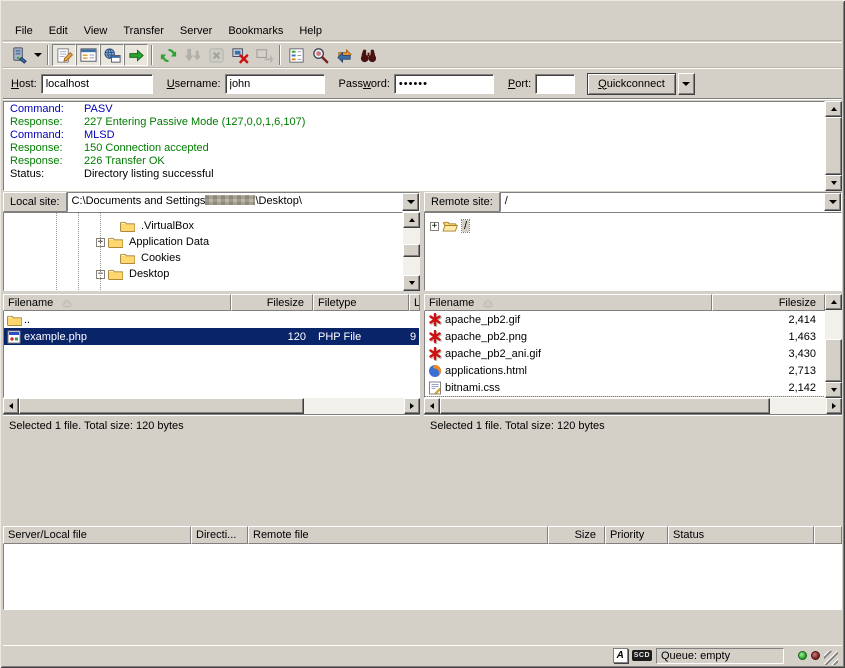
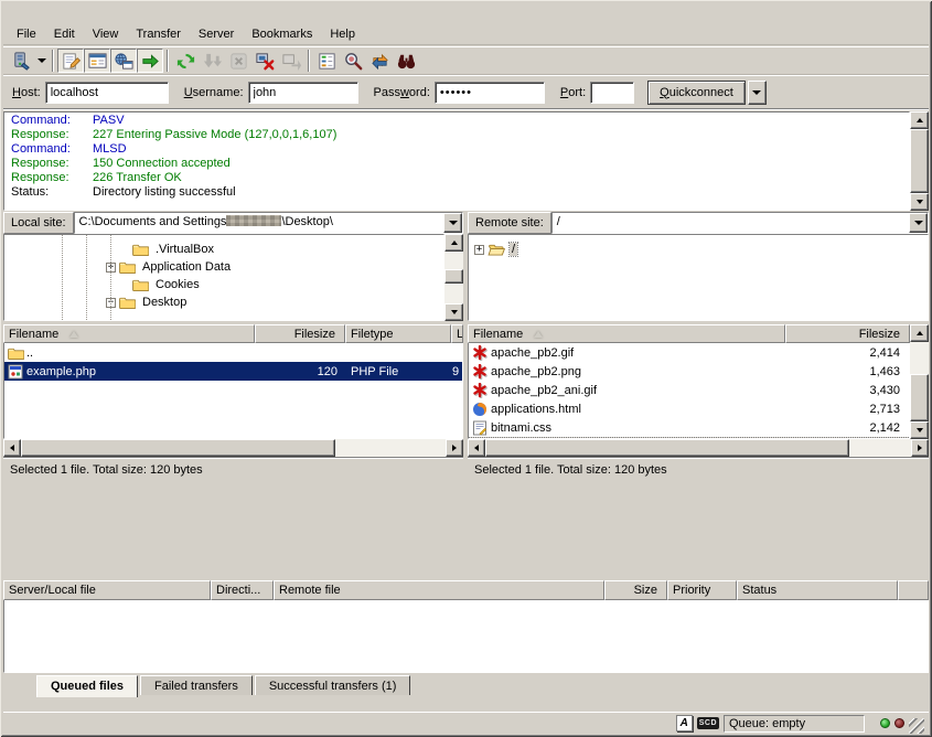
  File
  Edit
  View
  Transfer
  Server
  Bookmarks
  Help
  Host:
  localhost
  Username:
  john
  Password:
  ••••••
  Port:
  Quickconnect
  Command:
  PASV
  Response:
  227 Entering Passive Mode (127,0,0,1,6,107)
  Command:
  MLSD
  Response:
  150 Connection accepted
  Response:
  226 Transfer OK
  Status:
  Directory listing successful
  Local site:
  C:\Documents and Settings \Desktop\
  .VirtualBox
  +
  Application Data
  Cookies
  −
  Desktop
  Filename
  Filesize
  Filetype
  L
  ..
  example.php
  120
  PHP File
  9
  Selected 1 file. Total size: 120 bytes
  Remote site:
  /
  +
  /
  Filename
  Filesize
  apache_pb2.gif
  2,414
  apache_pb2.png
  1,463
  apache_pb2_ani.gif
  3,430
  applications.html
  2,713
  bitnami.css
  2,142
  Selected 1 file. Total size: 120 bytes
  Server/Local file
  Directi...
  Remote file
  Size
  Priority
  Status
+ Queued files
+ Failed transfers
+ Successful transfers (1)
  A
  Queue: empty
